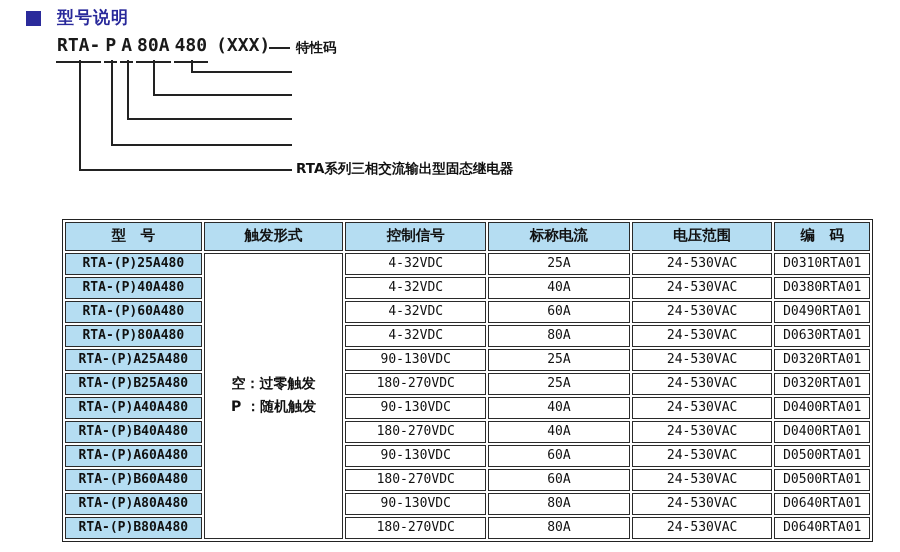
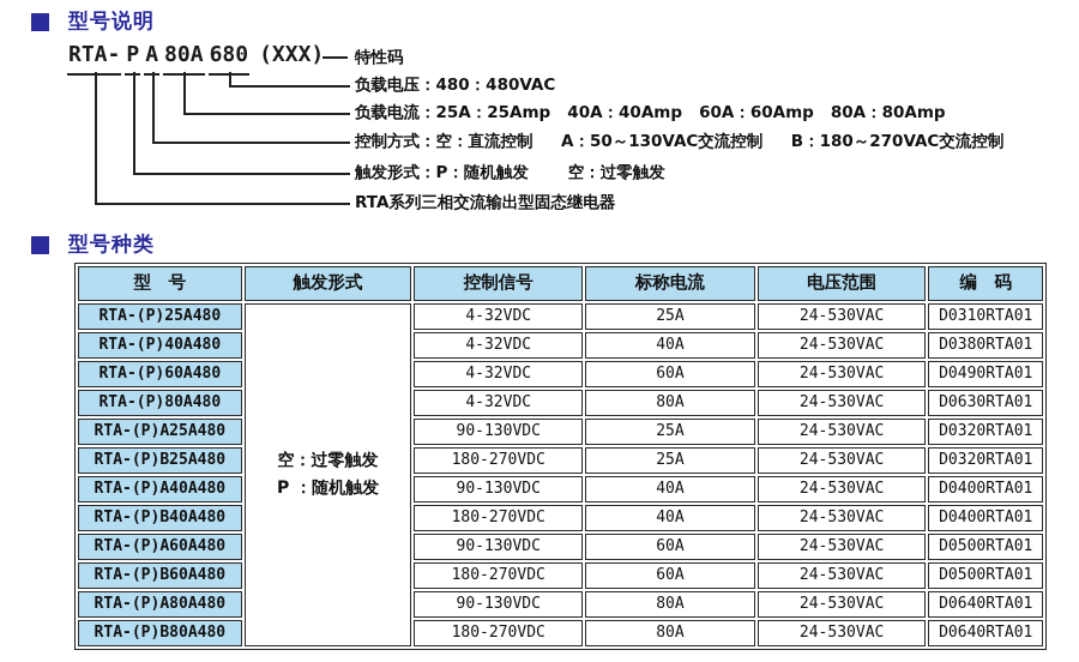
  型号说明
- RTA- P A 80A 480 (XXX)
+ RTA- P A 80A 680 (XXX)
  特性码
+ 负载电压：480：480VAC
+ 负载电流：25A：25Amp 40A：40Amp 60A：60Amp 80A：80Amp
+ 控制方式：空：直流控制 A：50～130VAC交流控制 B：180～270VAC交流控制
+ 触发形式：P：随机触发 空：过零触发
  RTA系列三相交流输出型固态继电器
+ 型号种类
  型 号	触发形式	控制信号	标称电流	电压范围	编 码
  RTA-(P)25A480	空：过零触发 P ：随机触发	4-32VDC	25A	24-530VAC	D0310RTA01
  RTA-(P)40A480	4-32VDC	40A	24-530VAC	D0380RTA01
  RTA-(P)60A480	4-32VDC	60A	24-530VAC	D0490RTA01
  RTA-(P)80A480	4-32VDC	80A	24-530VAC	D0630RTA01
  RTA-(P)A25A480	90-130VDC	25A	24-530VAC	D0320RTA01
  RTA-(P)B25A480	180-270VDC	25A	24-530VAC	D0320RTA01
  RTA-(P)A40A480	90-130VDC	40A	24-530VAC	D0400RTA01
  RTA-(P)B40A480	180-270VDC	40A	24-530VAC	D0400RTA01
  RTA-(P)A60A480	90-130VDC	60A	24-530VAC	D0500RTA01
  RTA-(P)B60A480	180-270VDC	60A	24-530VAC	D0500RTA01
  RTA-(P)A80A480	90-130VDC	80A	24-530VAC	D0640RTA01
  RTA-(P)B80A480	180-270VDC	80A	24-530VAC	D0640RTA01
